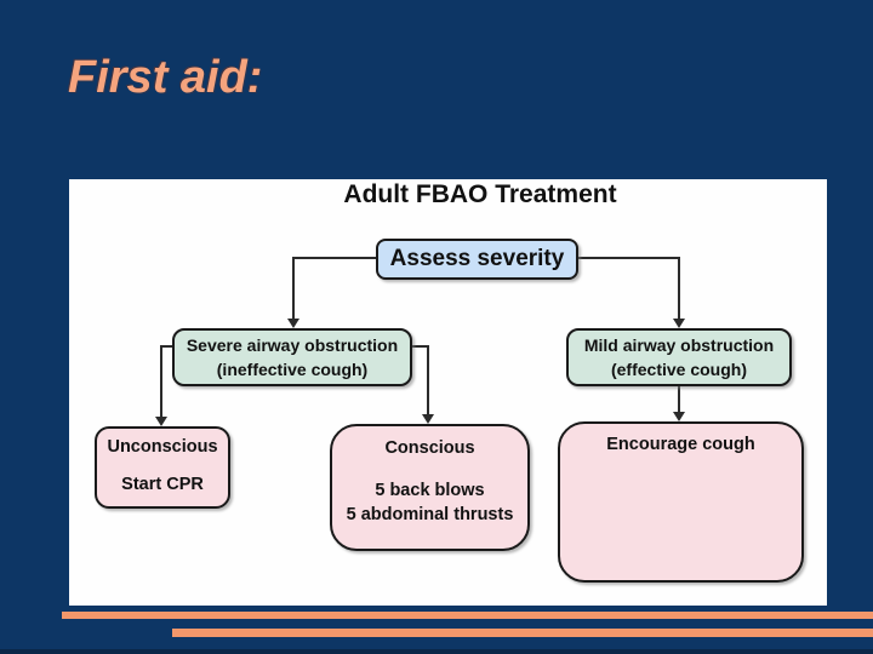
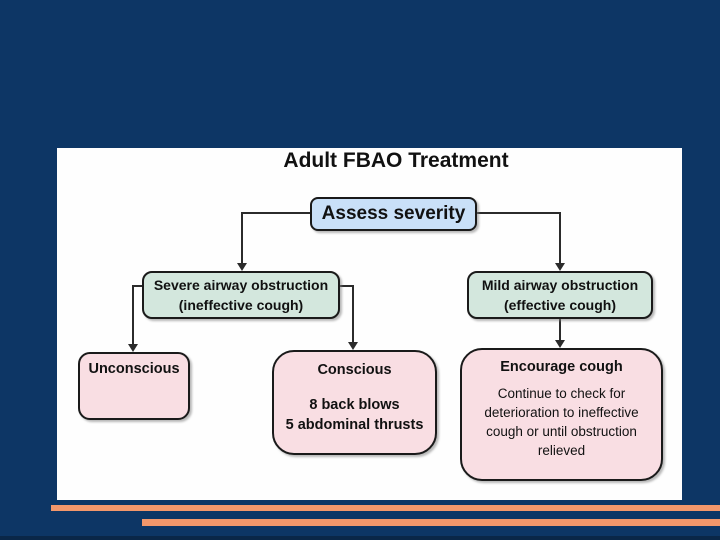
- First aid:
  Adult FBAO Treatment
  Assess severity
  Severe airway obstruction
  (ineffective cough)
  Mild airway obstruction
  (effective cough)
  Unconscious
- Start CPR
  Conscious
- 5 back blows
+ 8 back blows
  5 abdominal thrusts
  Encourage cough
+ Continue to check for
+ deterioration to ineffective
+ cough or until obstruction
+ relieved
